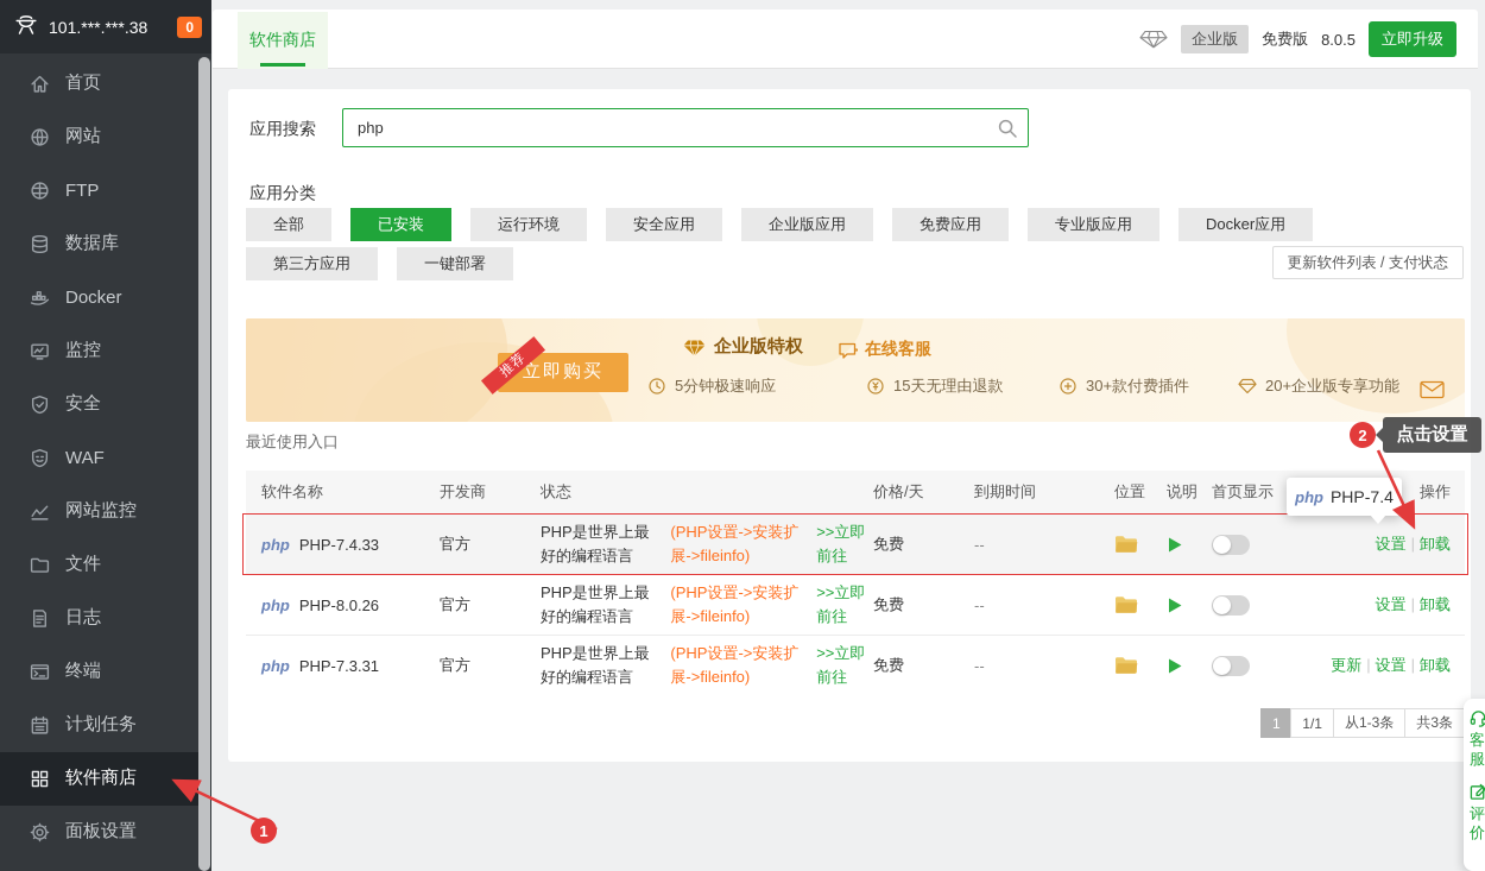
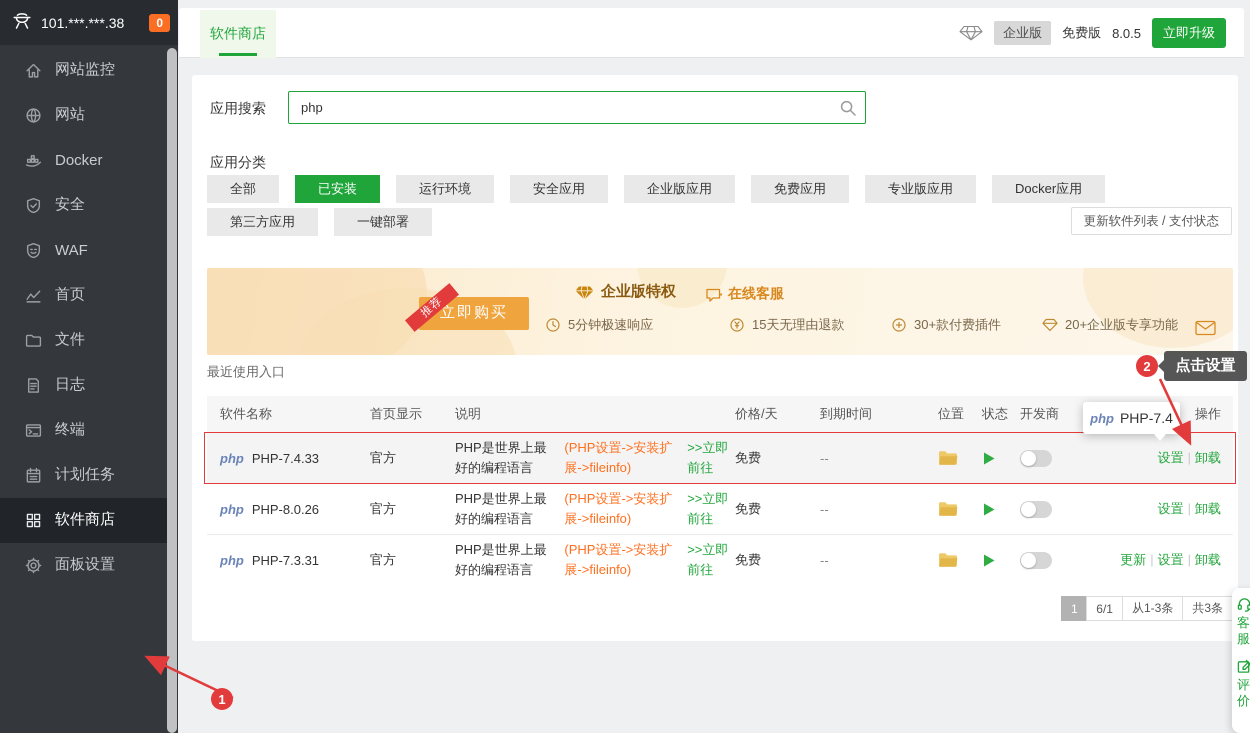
  101.***.***.38
  0
- 首页
+ 网站监控
  网站
- FTP
- 数据库
  Docker
- 监控
  安全
  WAF
- 网站监控
+ 首页
  文件
  日志
  终端
  计划任务
  软件商店
  面板设置
  软件商店
  企业版
  免费版
  8.0.5
  立即升级
  应用搜索
  php
  应用分类
  全部
  已安装
  运行环境
  安全应用
  企业版应用
  免费应用
  专业版应用
  Docker应用
  第三方应用
  一键部署
  更新软件列表 / 支付状态
  立即购买
  企业版特权
  在线客服
  5分钟极速响应
  15天无理由退款
  30+款付费插件
  20+企业版专享功能
  最近使用入口
  软件名称
- 开发商
+ 首页显示
- 状态
+ 说明
  价格/天
  到期时间
  位置
- 说明
+ 状态
- 首页显示
+ 开发商
  操作
  php
  PHP-7.4.33
  官方
  PHP是世界上最好的编程语言
  (PHP设置->安装扩展->fileinfo)
  >>立即前往
  免费
  --
  设置 | 卸载
  php
  PHP-8.0.26
  官方
  PHP是世界上最好的编程语言
  (PHP设置->安装扩展->fileinfo)
  >>立即前往
  免费
  --
  设置 | 卸载
  php
  PHP-7.3.31
  官方
  PHP是世界上最好的编程语言
  (PHP设置->安装扩展->fileinfo)
  >>立即前往
  免费
  --
  更新 | 设置 | 卸载
  1
- 1/1
+ 6/1
  从1-3条
  共3条
  1
  2
  点击设置
  php
  PHP-7.4
  客服
  评价
